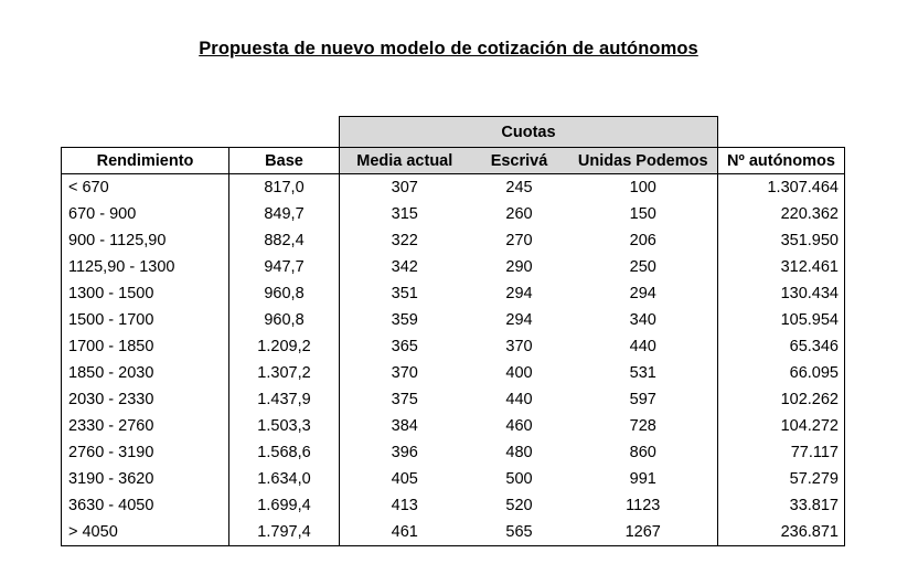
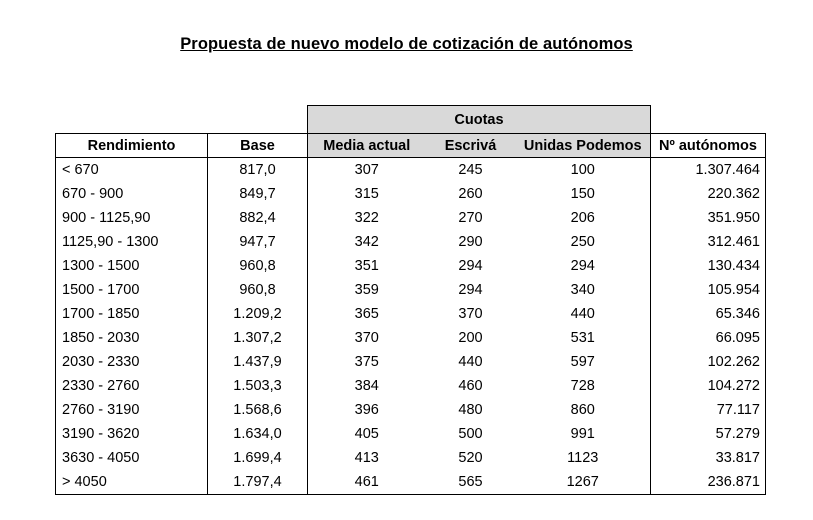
  Propuesta de nuevo modelo de cotización de autónomos
  	Cuotas
  Rendimiento	Base	Media actual	Escrivá	Unidas Podemos	Nº autónomos
  < 670	817,0	307	245	100	1.307.464
  670 - 900	849,7	315	260	150	220.362
  900 - 1125,90	882,4	322	270	206	351.950
  1125,90 - 1300	947,7	342	290	250	312.461
  1300 - 1500	960,8	351	294	294	130.434
  1500 - 1700	960,8	359	294	340	105.954
  1700 - 1850	1.209,2	365	370	440	65.346
- 1850 - 2030	1.307,2	370	400	531	66.095
+ 1850 - 2030	1.307,2	370	200	531	66.095
  2030 - 2330	1.437,9	375	440	597	102.262
  2330 - 2760	1.503,3	384	460	728	104.272
  2760 - 3190	1.568,6	396	480	860	77.117
  3190 - 3620	1.634,0	405	500	991	57.279
  3630 - 4050	1.699,4	413	520	1123	33.817
  > 4050	1.797,4	461	565	1267	236.871
